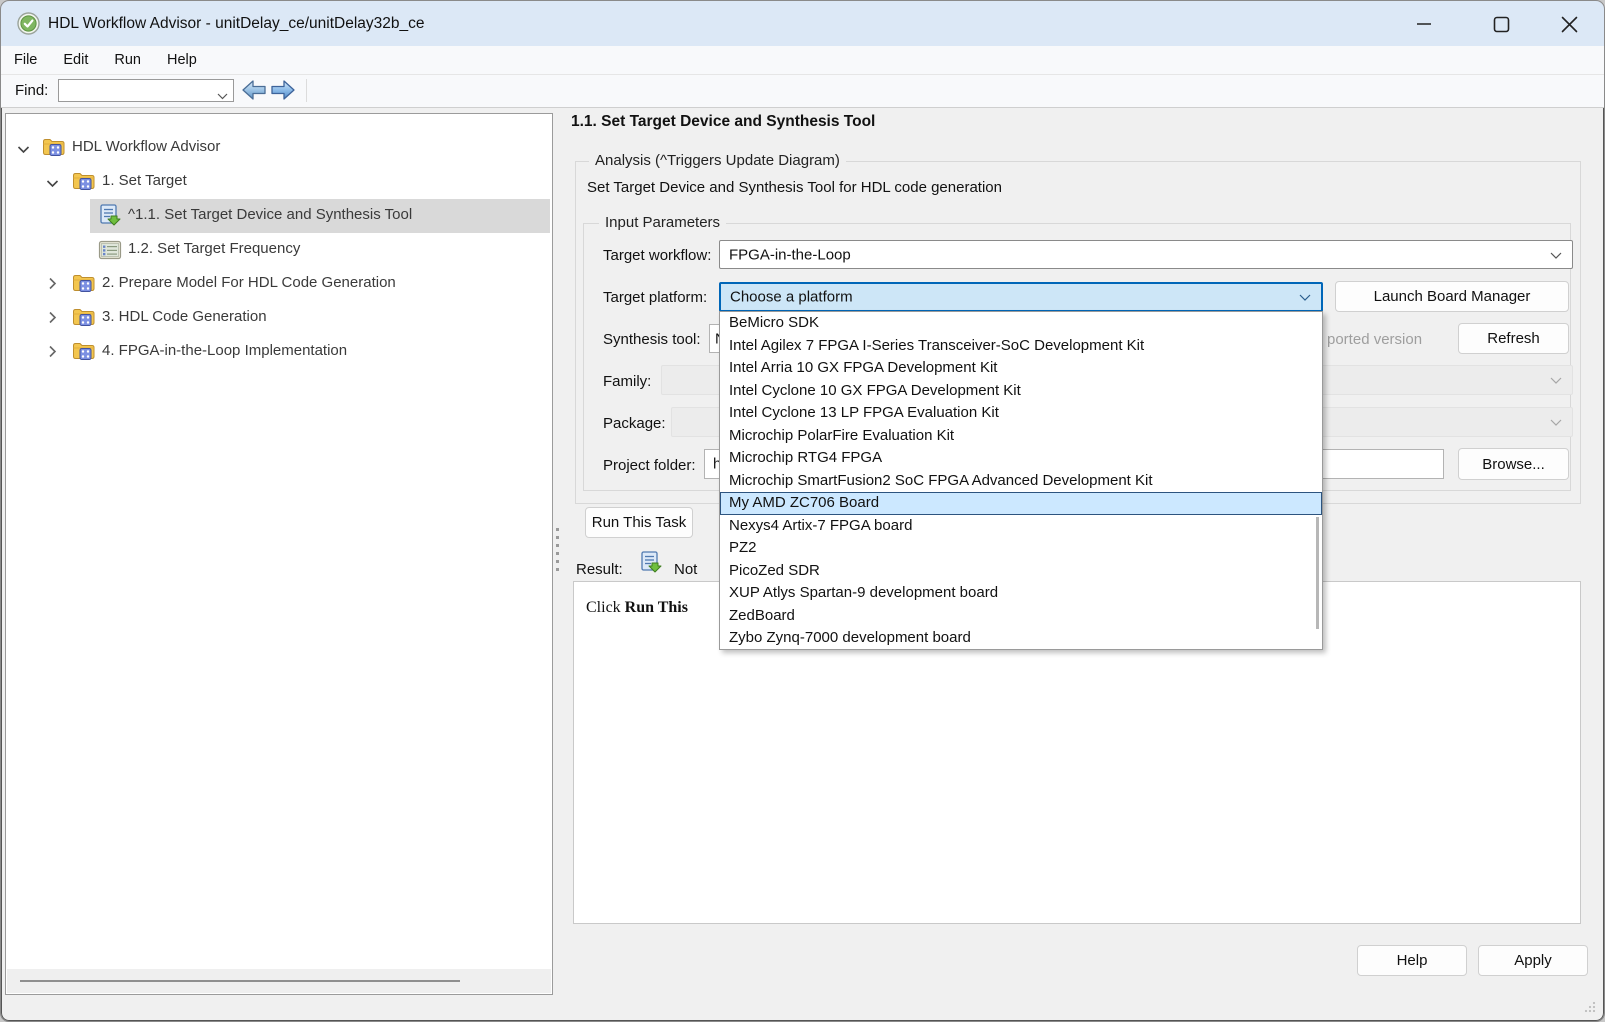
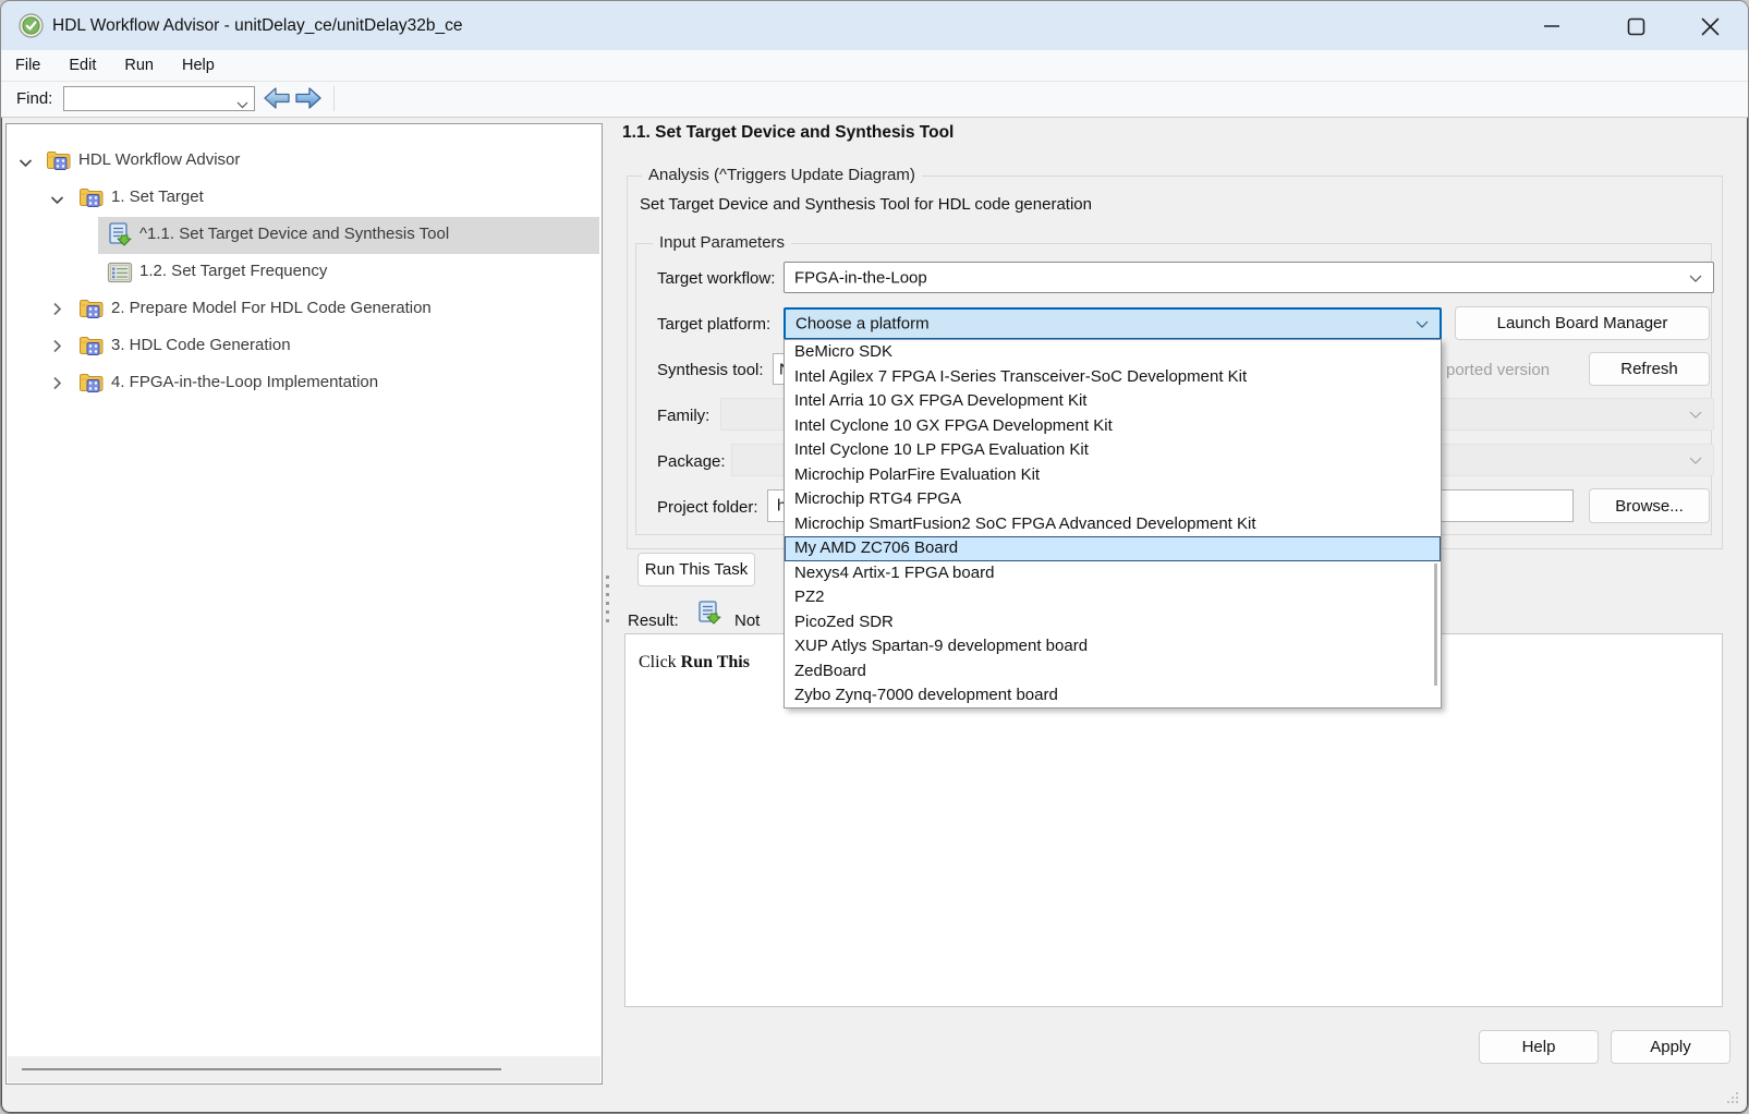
  HDL Workflow Advisor - unitDelay_ce/unitDelay32b_ce
  File
  Edit
  Run
  Help
  Find:
  HDL Workflow Advisor
  1. Set Target
  ^1.1. Set Target Device and Synthesis Tool
  1.2. Set Target Frequency
  2. Prepare Model For HDL Code Generation
  3. HDL Code Generation
  4. FPGA-in-the-Loop Implementation
  1.1. Set Target Device and Synthesis Tool
  Analysis (^Triggers Update Diagram)
  Set Target Device and Synthesis Tool for HDL code generation
  Input Parameters
  Target workflow:
  FPGA-in-the-Loop
  Synthesis tool:
  ported version
  Refresh
  Family:
  Package:
  Project folder:
  h
  Browse...
  Target platform:
  Choose a platform
  Launch Board Manager
  Run This Task
  Result:
  Not
  Click Run This
  BeMicro SDK
  Intel Agilex 7 FPGA I-Series Transceiver-SoC Development Kit
  Intel Arria 10 GX FPGA Development Kit
  Intel Cyclone 10 GX FPGA Development Kit
- Intel Cyclone 13 LP FPGA Evaluation Kit
+ Intel Cyclone 10 LP FPGA Evaluation Kit
  Microchip PolarFire Evaluation Kit
  Microchip RTG4 FPGA
  Microchip SmartFusion2 SoC FPGA Advanced Development Kit
  My AMD ZC706 Board
- Nexys4 Artix-7 FPGA board
+ Nexys4 Artix-1 FPGA board
  PZ2
  PicoZed SDR
  XUP Atlys Spartan-9 development board
  ZedBoard
  Zybo Zynq-7000 development board
  Help
  Apply
